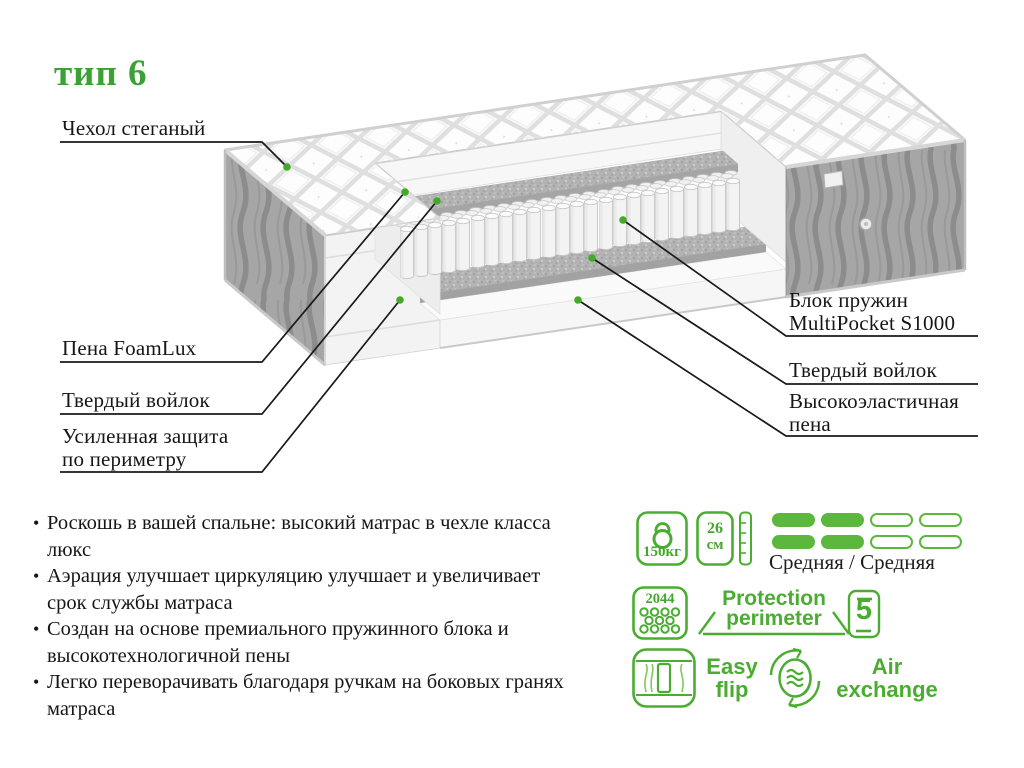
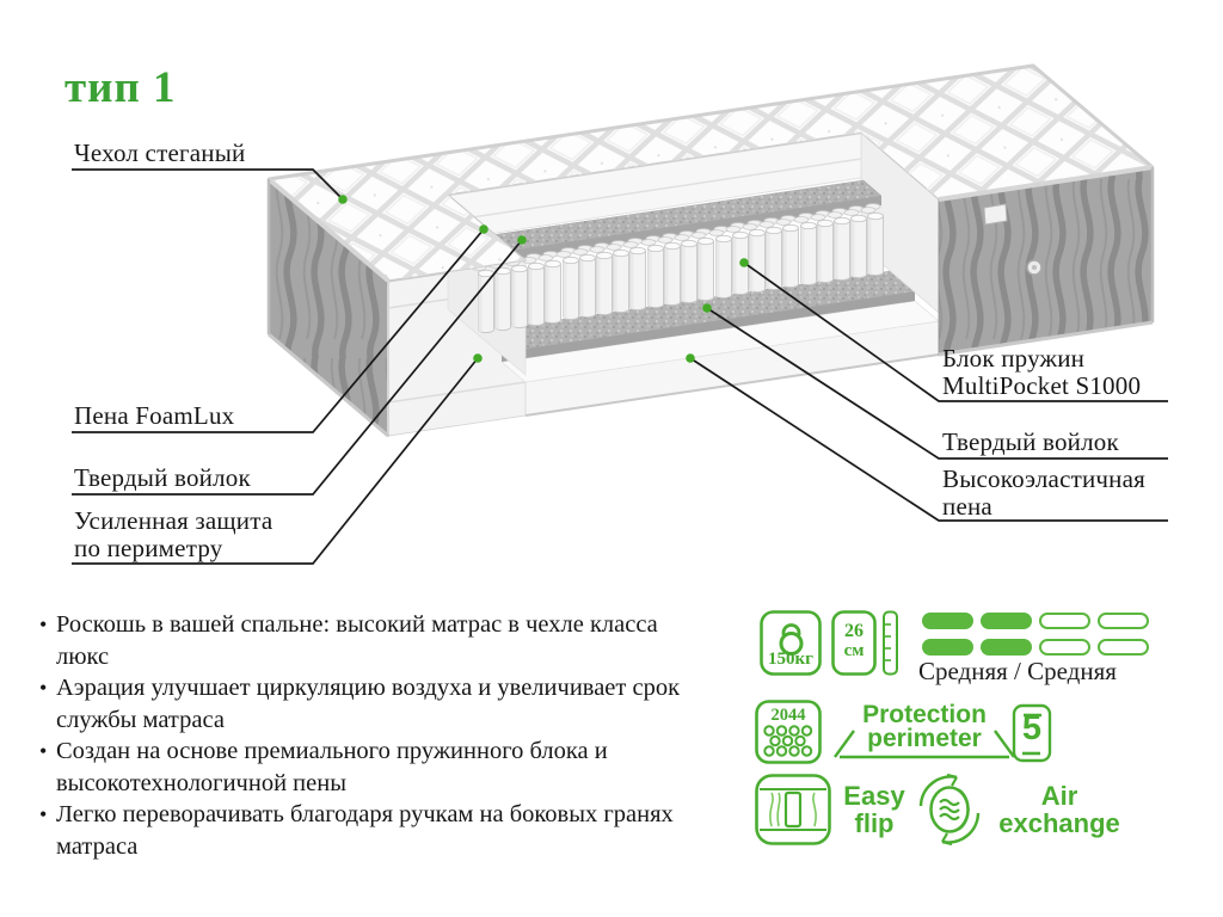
- тип 6
+ тип 1
  Чехол стеганый
  Пена FoamLux
  Твердый войлок
  Усиленная защита
  по периметру
  Блок пружин
  MultiPocket S1000
  Твердый войлок
  Высокоэластичная
  пена
  •
  Роскошь в вашей спальне: высокий матрас в чехле класса люкс
  •
- Аэрация улучшает циркуляцию улучшает и увеличивает срок службы матраса
+ Аэрация улучшает циркуляцию воздуха и увеличивает срок службы матраса
  •
  Создан на основе премиального пружинного блока и высокотехнологичной пены
  •
  Легко переворачивать благодаря ручкам на боковых гранях матраса
  150кг
  26
  см
  Средняя / Средняя
  2044
  Protection
  perimeter
  5
  Easy
  flip
  Air
  exchange
